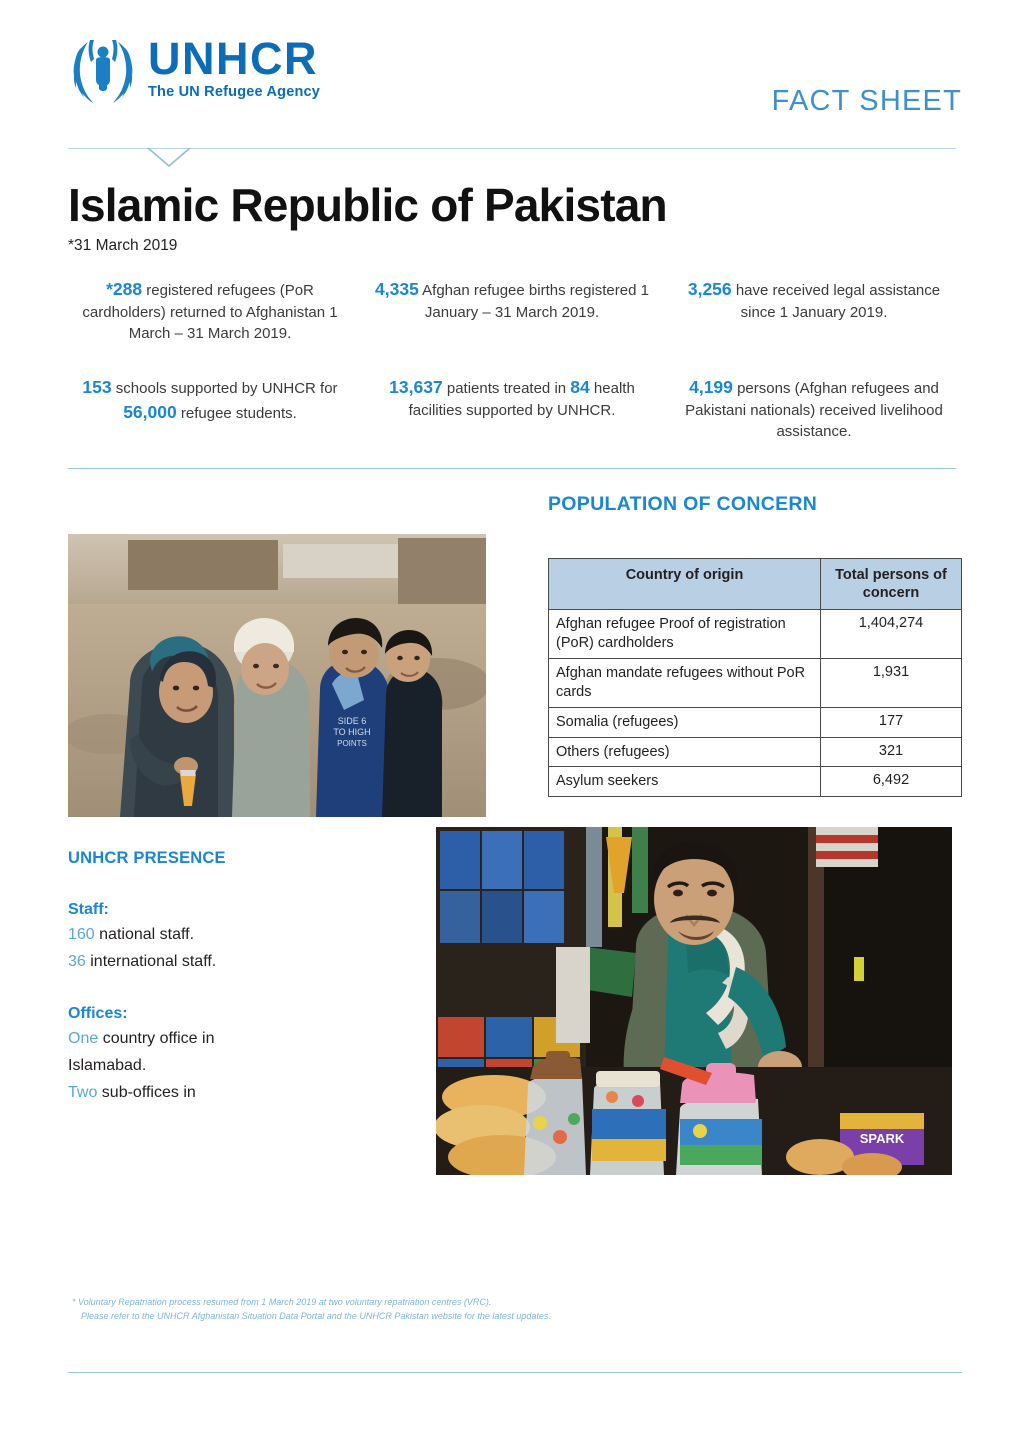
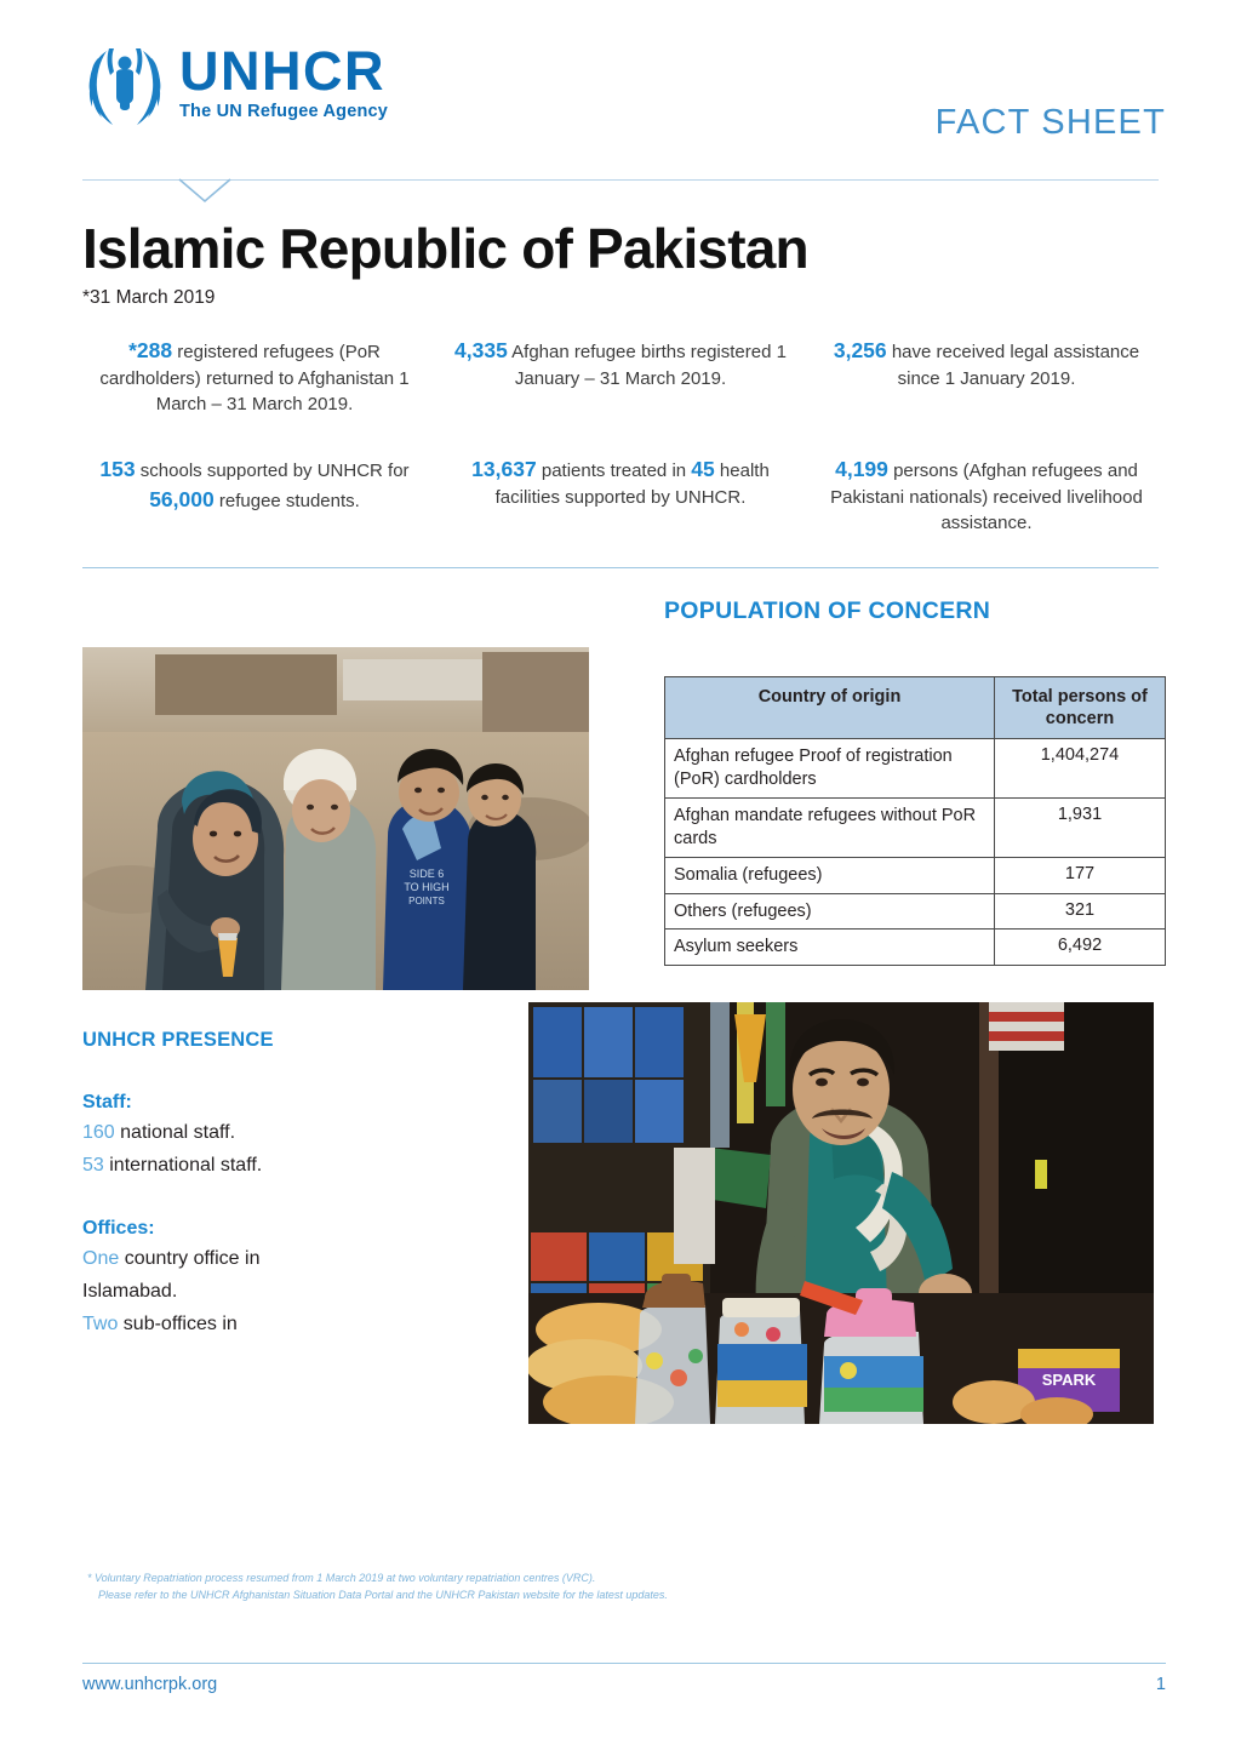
  UNHCR
  The UN Refugee Agency
  FACT SHEET
  Islamic Republic of Pakistan
  *31 March 2019
  *288 registered refugees (PoR cardholders) returned to Afghanistan 1 March – 31 March 2019.
  4,335 Afghan refugee births registered 1 January – 31 March 2019.
  3,256 have received legal assistance since 1 January 2019.
  153 schools supported by UNHCR for 56,000 refugee students.
- 13,637 patients treated in 84 health facilities supported by UNHCR.
+ 13,637 patients treated in 45 health facilities supported by UNHCR.
  4,199 persons (Afghan refugees and Pakistani nationals) received livelihood assistance.
  SIDE 6
  TO HIGH
  POINTS
  POPULATION OF CONCERN
  Country of origin	Total persons of concern
  Afghan refugee Proof of registration (PoR) cardholders	1,404,274
  Afghan mandate refugees without PoR cards	1,931
  Somalia (refugees)	177
  Others (refugees)	321
  Asylum seekers	6,492
  UNHCR PRESENCE
  Staff:
  160 national staff.
- 36 international staff.
+ 53 international staff.
  Offices:
  One country office in
  Islamabad.
  Two sub-offices in
  SPARK
  * Voluntary Repatriation process resumed from 1 March 2019 at two voluntary repatriation centres (VRC).
  Please refer to the UNHCR Afghanistan Situation Data Portal and the UNHCR Pakistan website for the latest updates.
+ www.unhcrpk.org
+ 1
